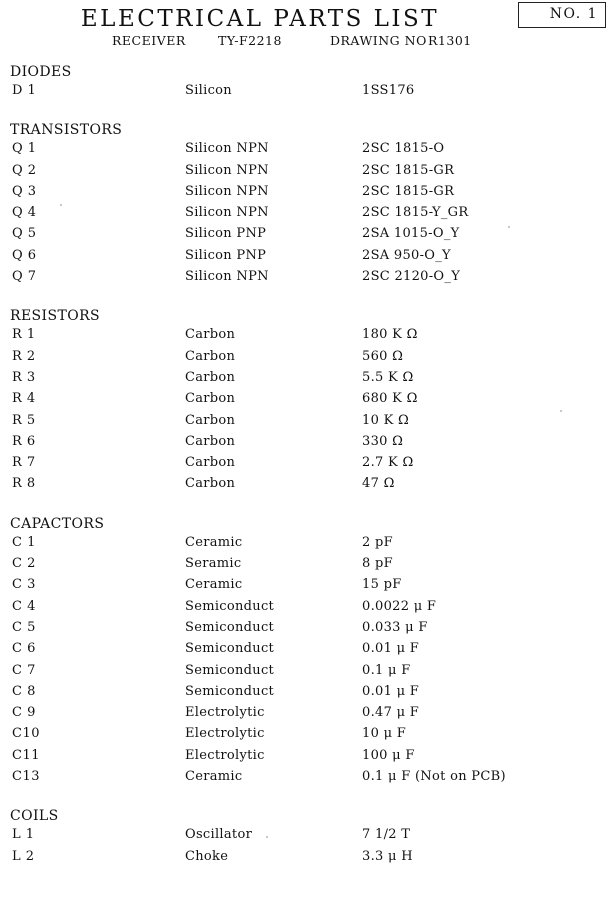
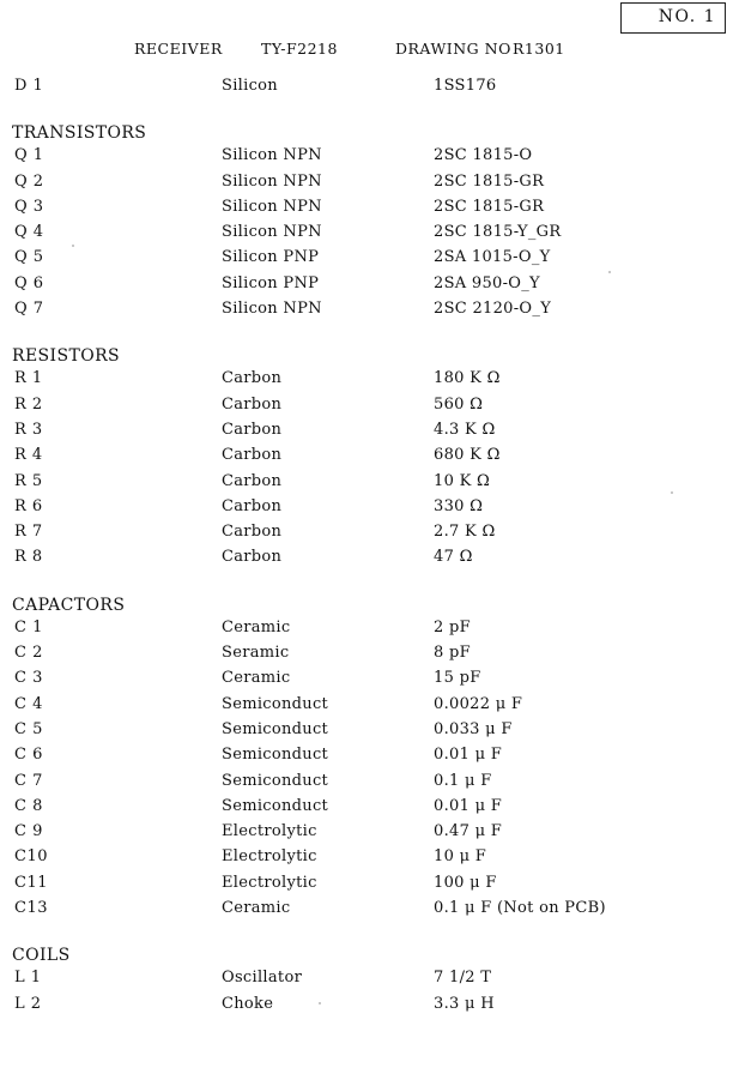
- ELECTRICAL PARTS LIST
  NO. 1
  RECEIVER
  TY-F2218
  DRAWING NO
  R1301
- DIODES
  D 1
  Silicon
  1SS176
  TRANSISTORS
  Q 1
  Silicon NPN
  2SC 1815-O
  Q 2
  Silicon NPN
  2SC 1815-GR
  Q 3
  Silicon NPN
  2SC 1815-GR
  Q 4
  Silicon NPN
  2SC 1815-Y_GR
  Q 5
  Silicon PNP
  2SA 1015-O_Y
  Q 6
  Silicon PNP
  2SA 950-O_Y
  Q 7
  Silicon NPN
  2SC 2120-O_Y
  RESISTORS
  R 1
  Carbon
  180 K Ω
  R 2
  Carbon
  560 Ω
  R 3
  Carbon
- 5.5 K Ω
+ 4.3 K Ω
  R 4
  Carbon
  680 K Ω
  R 5
  Carbon
  10 K Ω
  R 6
  Carbon
  330 Ω
  R 7
  Carbon
  2.7 K Ω
  R 8
  Carbon
  47 Ω
  CAPACTORS
  C 1
  Ceramic
  2 pF
  C 2
  Seramic
  8 pF
  C 3
  Ceramic
  15 pF
  C 4
  Semiconduct
  0.0022 μ F
  C 5
  Semiconduct
  0.033 μ F
  C 6
  Semiconduct
  0.01 μ F
  C 7
  Semiconduct
  0.1 μ F
  C 8
  Semiconduct
  0.01 μ F
  C 9
  Electrolytic
  0.47 μ F
  C10
  Electrolytic
  10 μ F
  C11
  Electrolytic
  100 μ F
  C13
  Ceramic
  0.1 μ F (Not on PCB)
  COILS
  L 1
  Oscillator
  7 1/2 T
  L 2
  Choke
  3.3 μ H
